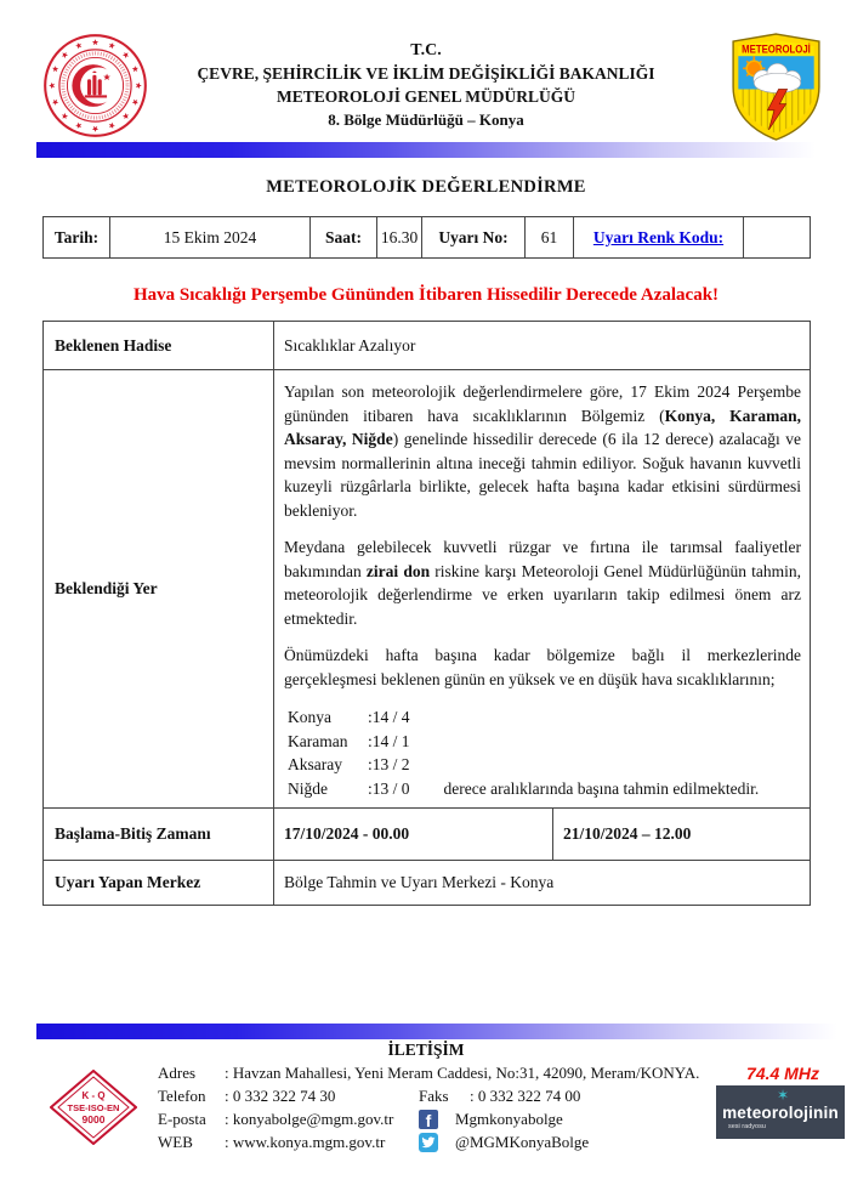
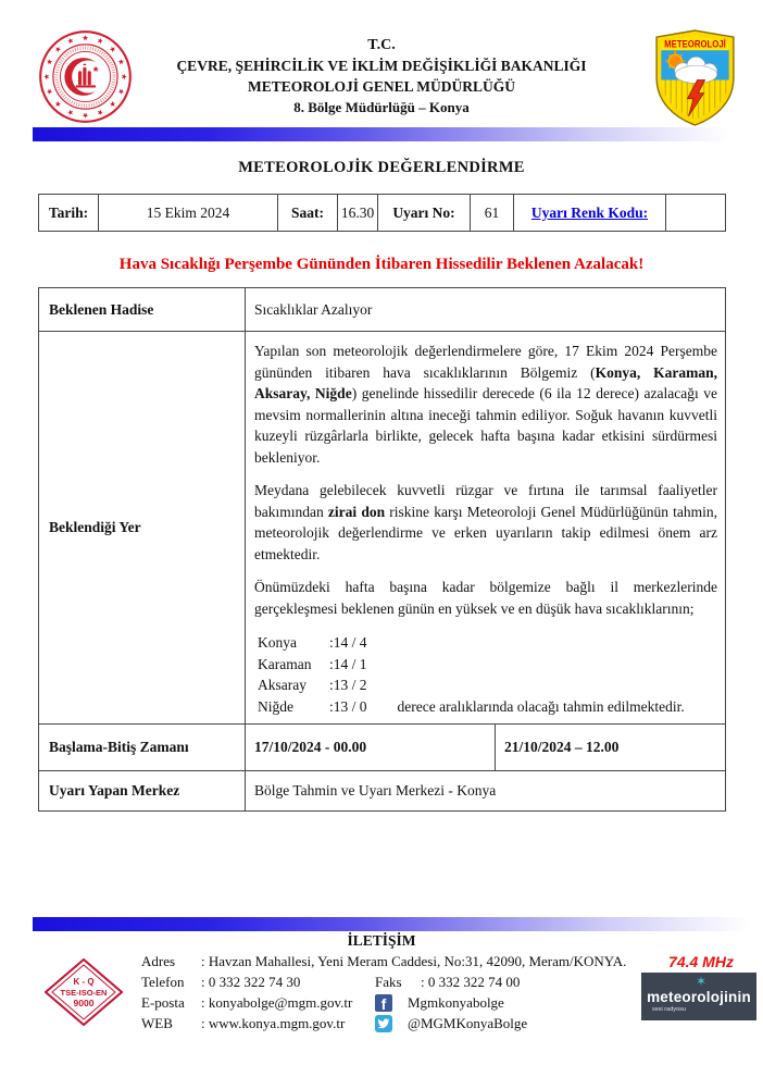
  T.C.
  ÇEVRE, ŞEHİRCİLİK VE İKLİM DEĞİŞİKLİĞİ BAKANLIĞI
  METEOROLOJİ GENEL MÜDÜRLÜĞÜ
  8. Bölge Müdürlüğü – Konya
  METEOROLOJİ
  METEOROLOJİK DEĞERLENDİRME
  Tarih:	15 Ekim 2024	Saat:	16.30	Uyarı No:	61	Uyarı Renk Kodu:
- Hava Sıcaklığı Perşembe Gününden İtibaren Hissedilir Derecede Azalacak!
+ Hava Sıcaklığı Perşembe Gününden İtibaren Hissedilir Beklenen Azalacak!
  Beklenen Hadise	Sıcaklıklar Azalıyor
- Beklendiği Yer	Yapılan son meteorolojik değerlendirmelere göre, 17 Ekim 2024 Perşembe gününden itibaren hava sıcaklıklarının Bölgemiz (Konya, Karaman, Aksaray, Niğde) genelinde hissedilir derecede (6 ila 12 derece) azalacağı ve mevsim normallerinin altına ineceği tahmin ediliyor. Soğuk havanın kuvvetli kuzeyli rüzgârlarla birlikte, gelecek hafta başına kadar etkisini sürdürmesi bekleniyor. Meydana gelebilecek kuvvetli rüzgar ve fırtına ile tarımsal faaliyetler bakımından zirai don riskine karşı Meteoroloji Genel Müdürlüğünün tahmin, meteorolojik değerlendirme ve erken uyarıların takip edilmesi önem arz etmektedir. Önümüzdeki hafta başına kadar bölgemize bağlı il merkezlerinde gerçekleşmesi beklenen günün en yüksek ve en düşük hava sıcaklıklarının; Konya :14 / 4 Karaman :14 / 1 Aksaray :13 / 2 Niğde :13 / 0 derece aralıklarında başına tahmin edilmektedir.
+ Beklendiği Yer	Yapılan son meteorolojik değerlendirmelere göre, 17 Ekim 2024 Perşembe gününden itibaren hava sıcaklıklarının Bölgemiz (Konya, Karaman, Aksaray, Niğde) genelinde hissedilir derecede (6 ila 12 derece) azalacağı ve mevsim normallerinin altına ineceği tahmin ediliyor. Soğuk havanın kuvvetli kuzeyli rüzgârlarla birlikte, gelecek hafta başına kadar etkisini sürdürmesi bekleniyor. Meydana gelebilecek kuvvetli rüzgar ve fırtına ile tarımsal faaliyetler bakımından zirai don riskine karşı Meteoroloji Genel Müdürlüğünün tahmin, meteorolojik değerlendirme ve erken uyarıların takip edilmesi önem arz etmektedir. Önümüzdeki hafta başına kadar bölgemize bağlı il merkezlerinde gerçekleşmesi beklenen günün en yüksek ve en düşük hava sıcaklıklarının; Konya :14 / 4 Karaman :14 / 1 Aksaray :13 / 2 Niğde :13 / 0 derece aralıklarında olacağı tahmin edilmektedir.
  Başlama-Bitiş Zamanı	17/10/2024 - 00.00	21/10/2024 – 12.00
  Uyarı Yapan Merkez	Bölge Tahmin ve Uyarı Merkezi - Konya
  İLETİŞİM
  K - Q
  TSE-ISO-EN
  9000
  Adres
  : Havzan Mahallesi, Yeni Meram Caddesi, No:31, 42090, Meram/KONYA.
  Telefon
  : 0 332 322 74 30
  Faks
  : 0 332 322 74 00
  E-posta
  : konyabolge@mgm.gov.tr
  f
  Mgmkonyabolge
  WEB
  : www.konya.mgm.gov.tr
  @MGMKonyaBolge
  74.4 MHz
  ✶
  meteorolojinin
